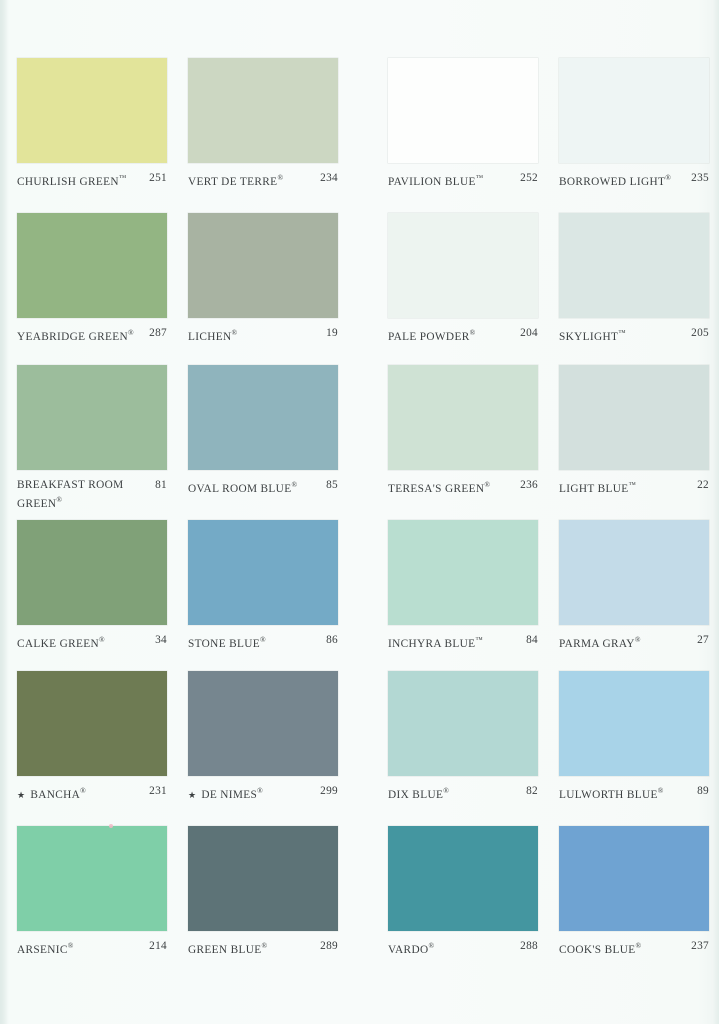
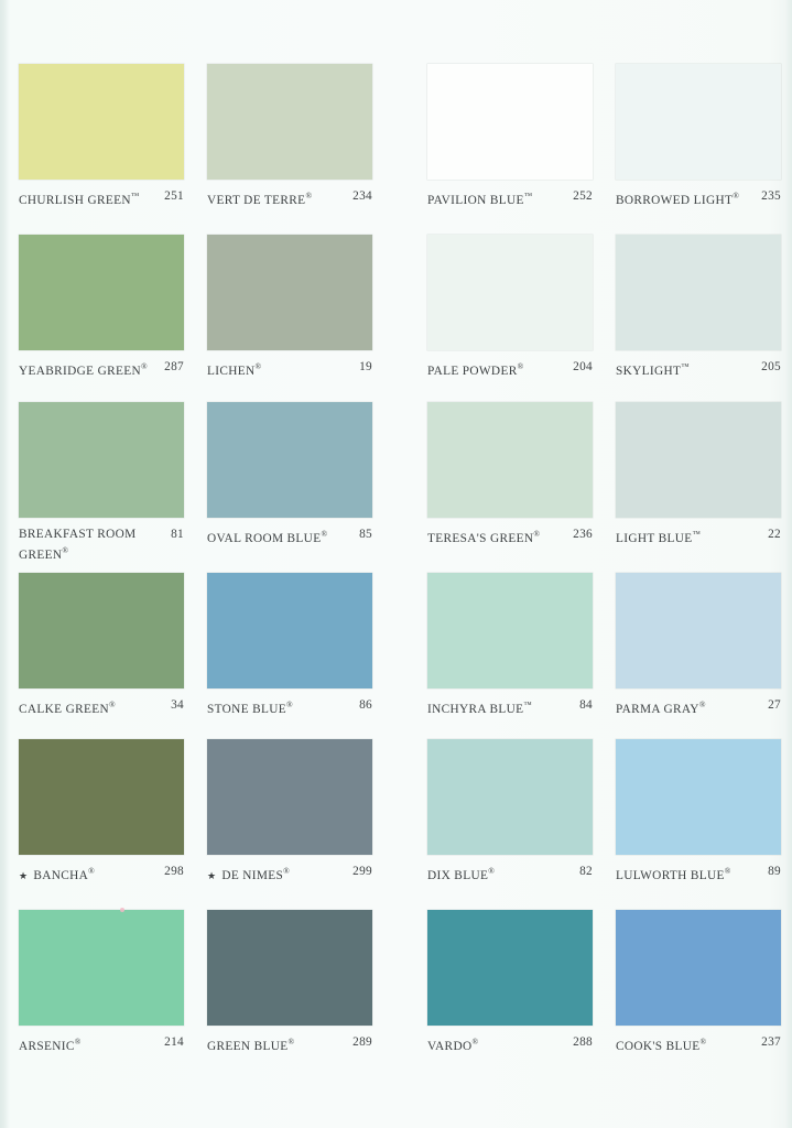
  CHURLISH GREEN™
  251
  VERT DE TERRE®
  234
  PAVILION BLUE™
  252
  BORROWED LIGHT®
  235
  YEABRIDGE GREEN®
  287
  LICHEN®
  19
  PALE POWDER®
  204
  SKYLIGHT™
  205
  BREAKFAST ROOM GREEN®
  81
  OVAL ROOM BLUE®
  85
  TERESA'S GREEN®
  236
  LIGHT BLUE™
  22
  CALKE GREEN®
  34
  STONE BLUE®
  86
  INCHYRA BLUE™
  84
  PARMA GRAY®
  27
  ★ BANCHA®
- 231
+ 298
  ★ DE NIMES®
  299
  DIX BLUE®
  82
  LULWORTH BLUE®
  89
  ARSENIC®
  214
  GREEN BLUE®
  289
  VARDO®
  288
  COOK'S BLUE®
  237
